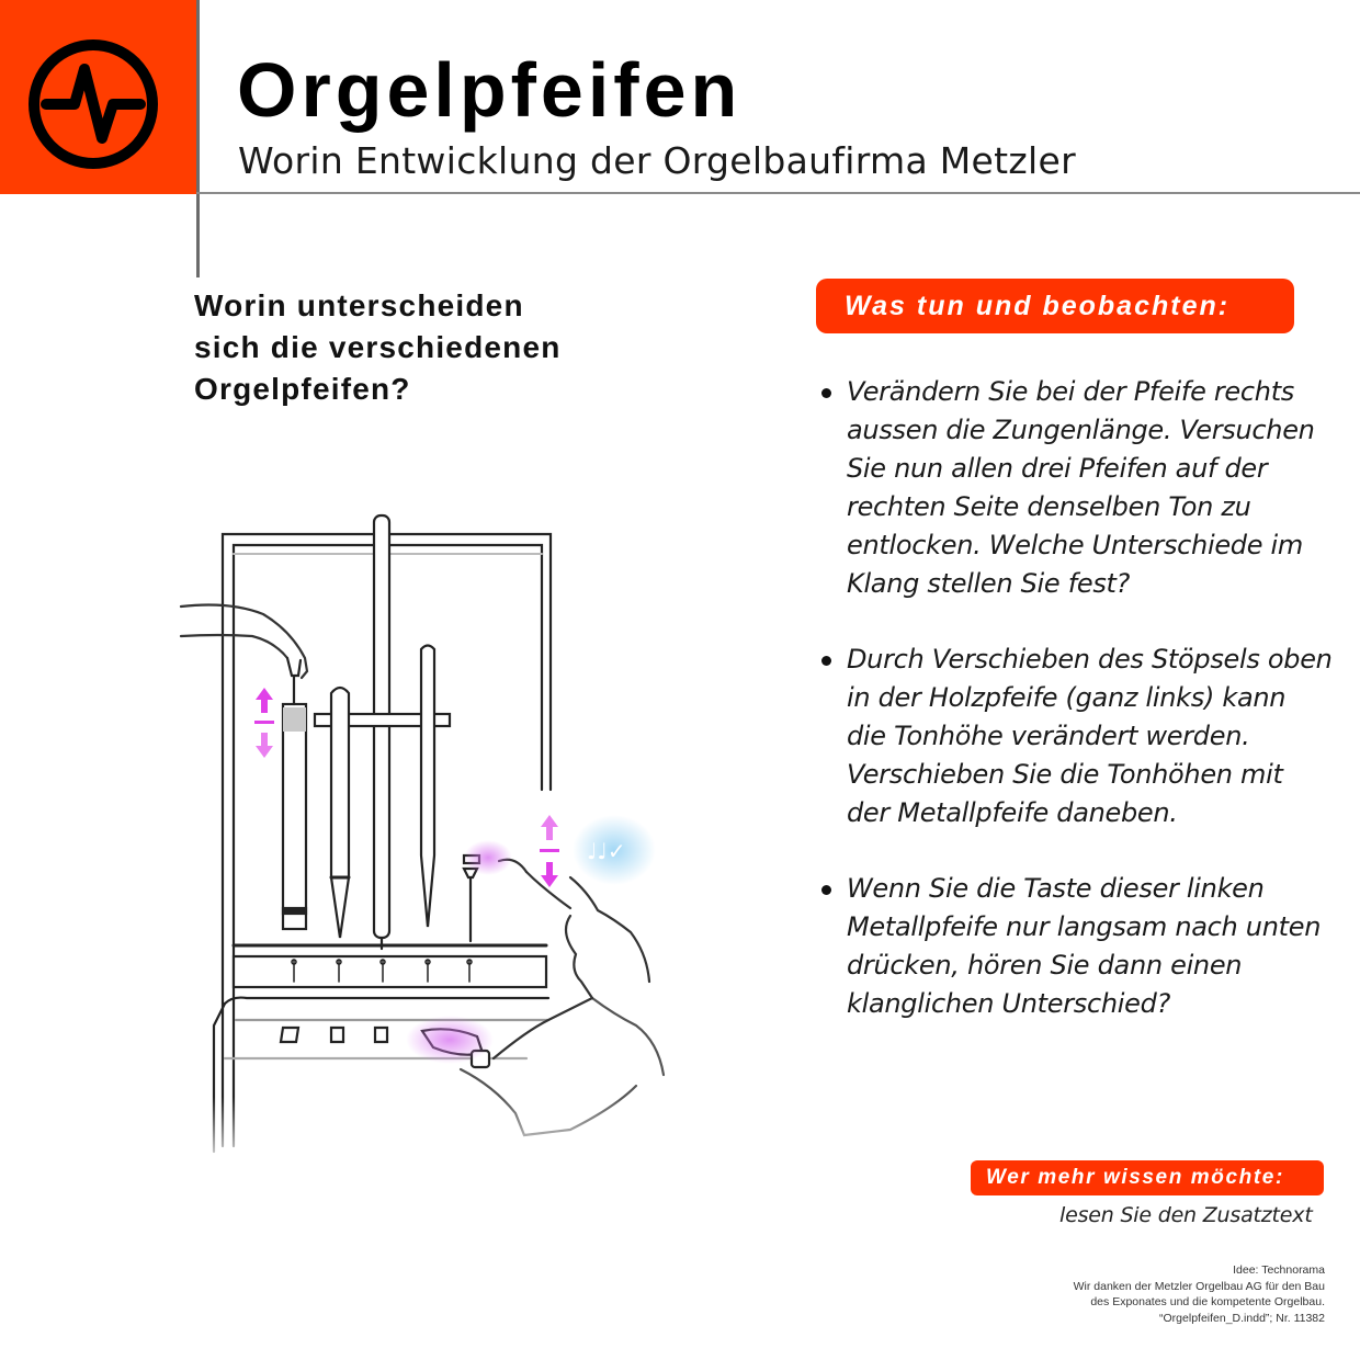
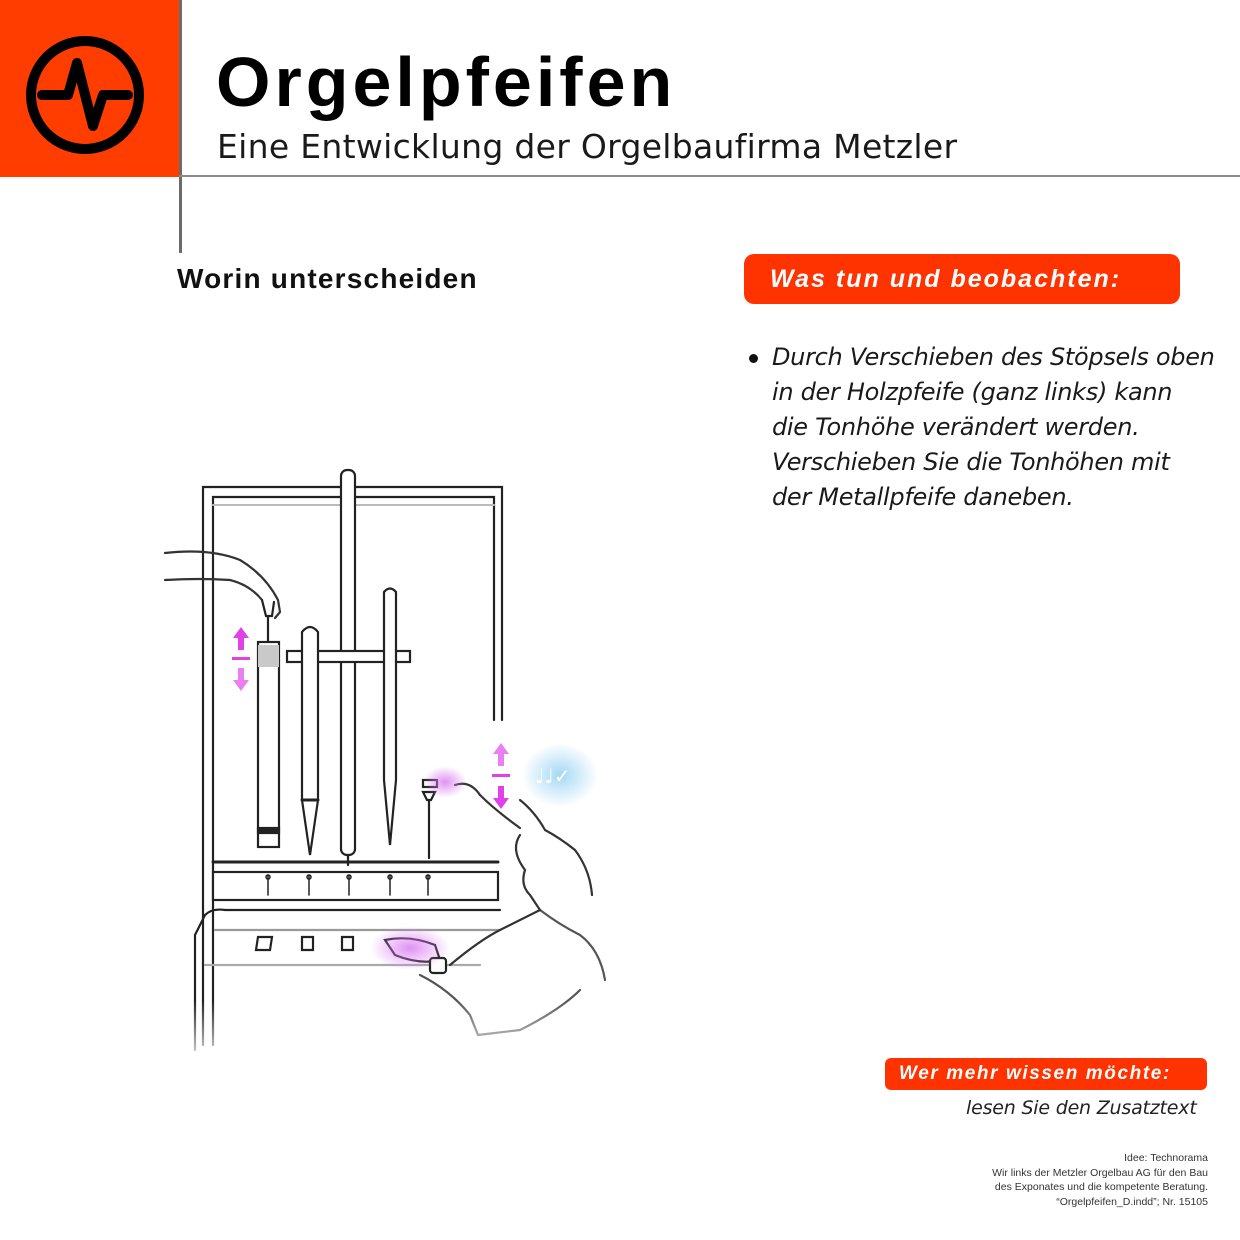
  Orgelpfeifen
- Worin Entwicklung der Orgelbaufirma Metzler
+ Eine Entwicklung der Orgelbaufirma Metzler
  Worin unterscheiden
- sich die verschiedenen
- Orgelpfeifen?
  Was tun und beobachten:
- Verändern Sie bei der Pfeife rechts aussen die Zungenlänge. Versuchen Sie nun allen drei Pfeifen auf der rechten Seite denselben Ton zu entlocken. Welche Unterschiede im Klang stellen Sie fest?
  Durch Verschieben des Stöpsels oben in der Holzpfeife (ganz links) kann die Tonhöhe verändert werden. Verschieben Sie die Tonhöhen mit der Metallpfeife daneben.
- Wenn Sie die Taste dieser linken Metallpfeife nur langsam nach unten drücken, hören Sie dann einen klanglichen Unterschied?
  Wer mehr wissen möchte:
  lesen Sie den Zusatztext
  Idee: Technorama
- Wir danken der Metzler Orgelbau AG für den Bau
+ Wir links der Metzler Orgelbau AG für den Bau
- des Exponates und die kompetente Orgelbau.
+ des Exponates und die kompetente Beratung.
- “Orgelpfeifen_D.indd”; Nr. 11382
+ “Orgelpfeifen_D.indd”; Nr. 15105
  ♩♩✓
